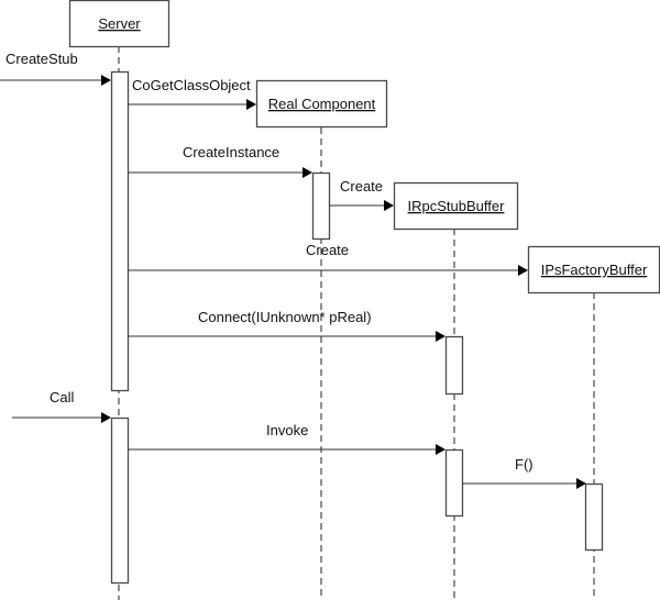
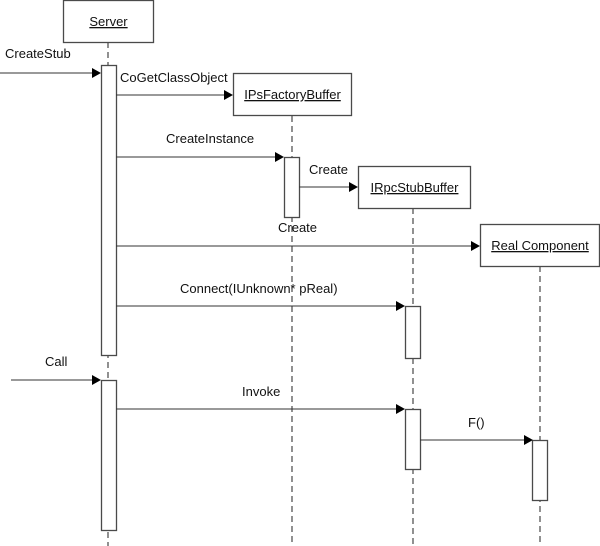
  Server
- Real Component
+ IPsFactoryBuffer
  IRpcStubBuffer
- IPsFactoryBuffer
+ Real Component
  CreateStub
  CoGetClassObject
  CreateInstance
  Create
  Create
  Connect(IUnknown* pReal)
  Call
  Invoke
  F()
